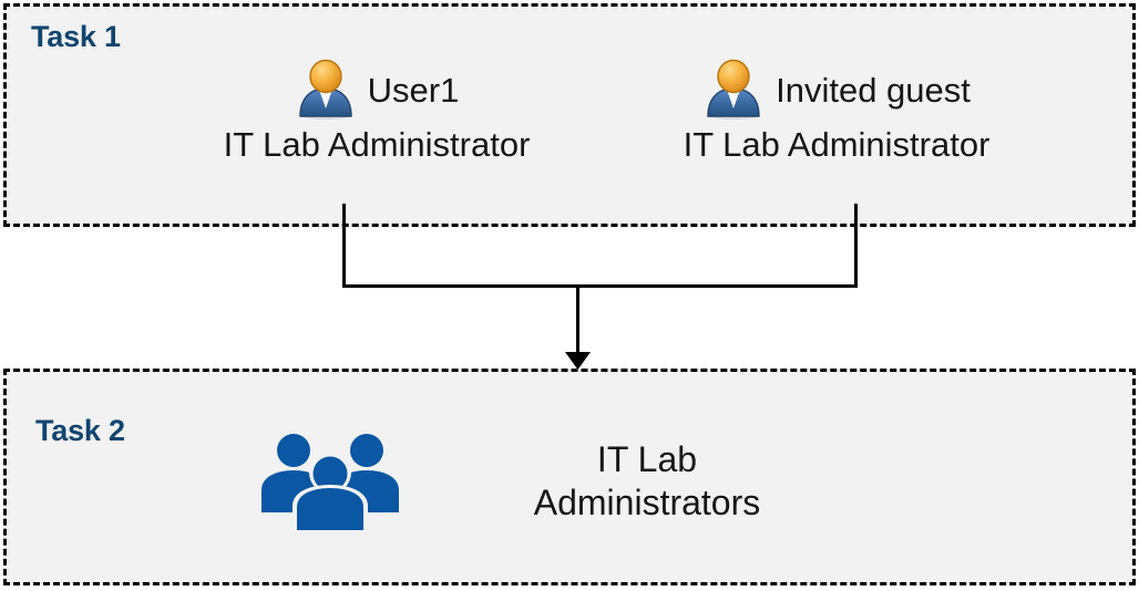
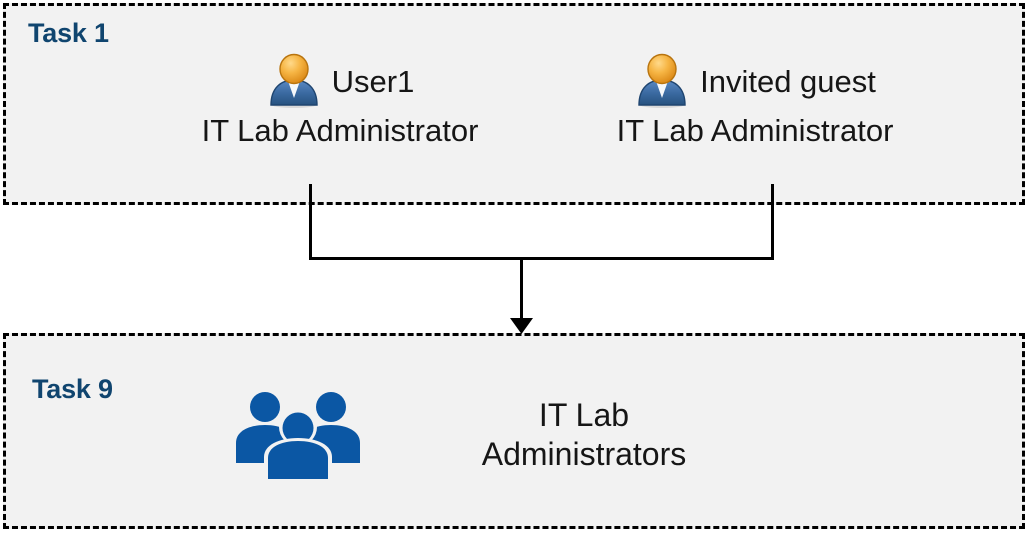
  Task 1
  User1
  IT Lab Administrator
  Invited guest
  IT Lab Administrator
- Task 2
+ Task 9
  IT Lab
  Administrators
